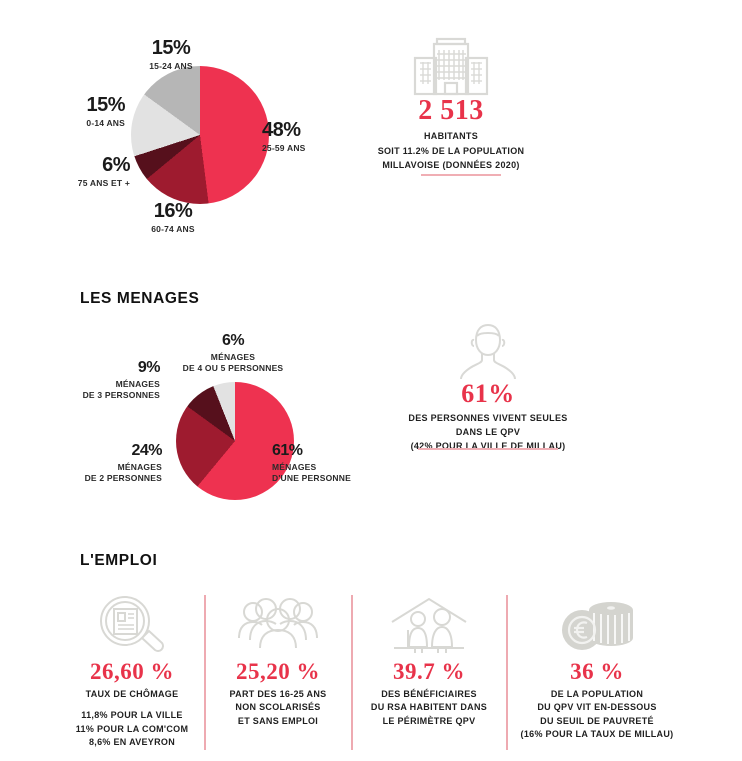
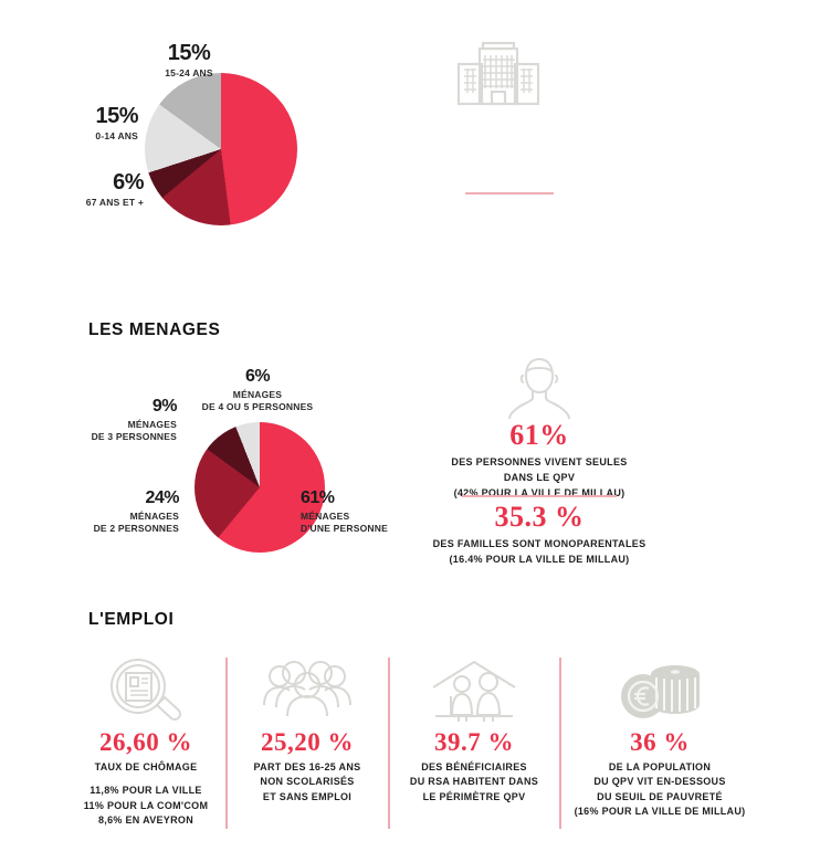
  15%
  15-24 ANS
  15%
  0-14 ANS
  6%
- 75 ANS ET +
+ 67 ANS ET +
- 16%
- 60-74 ANS
- 48%
- 25-59 ANS
- 2 513
- HABITANTS
- SOIT 11.2% DE LA POPULATION
- MILLAVOISE (DONNÉES 2020)
  LES MENAGES
  6%
  MÉNAGES
  DE 4 OU 5 PERSONNES
  9%
  MÉNAGES
  DE 3 PERSONNES
  24%
  MÉNAGES
  DE 2 PERSONNES
  61%
  MÉNAGES
  D'UNE PERSONNE
  61%
  DES PERSONNES VIVENT SEULES
  DANS LE QPV
  (42% POUR LA VILLE DE MILLAU)
+ 35.3 %
+ DES FAMILLES SONT MONOPARENTALES
+ (16.4% POUR LA VILLE DE MILLAU)
  L'EMPLOI
  26,60 %
  TAUX DE CHÔMAGE
  11,8% POUR LA VILLE
  11% POUR LA COM'COM
  8,6% EN AVEYRON
  25,20 %
  PART DES 16-25 ANS
  NON SCOLARISÉS
  ET SANS EMPLOI
  39.7 %
  DES BÉNÉFICIAIRES
  DU RSA HABITENT DANS
  LE PÉRIMÈTRE QPV
  36 %
  DE LA POPULATION
  DU QPV VIT EN-DESSOUS
  DU SEUIL DE PAUVRETÉ
- (16% POUR LA TAUX DE MILLAU)
+ (16% POUR LA VILLE DE MILLAU)
